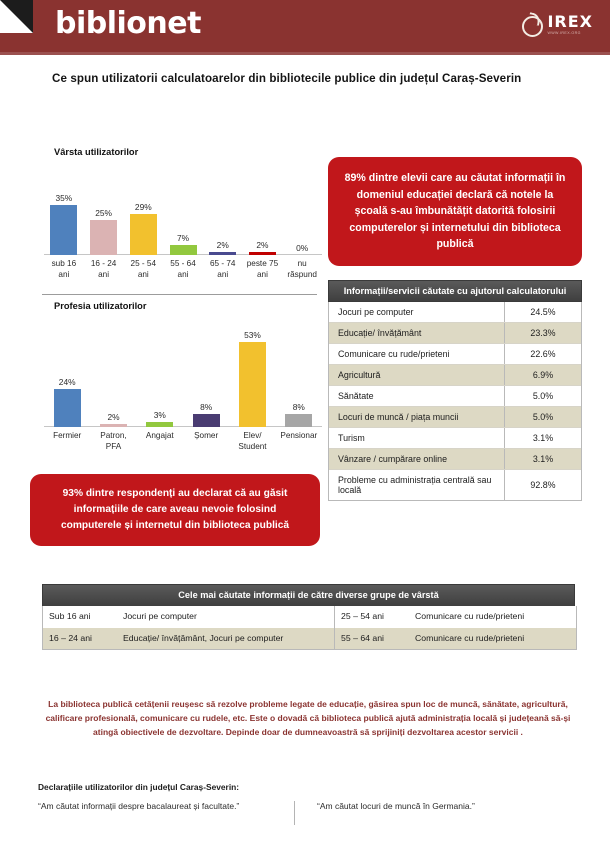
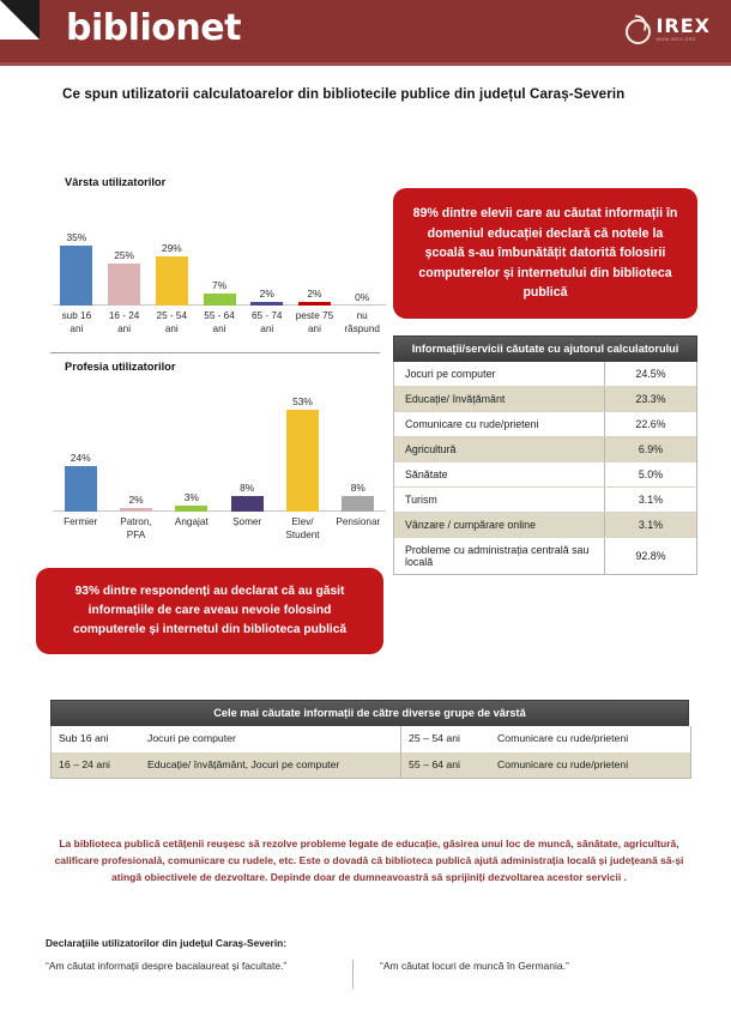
  biblionet
  IREX
  Ce spun utilizatorii calculatoarelor din bibliotecile publice din județul Caraș-Severin
  Vârsta utilizatorilor
  35%
  25%
  29%
  7%
  2%
  2%
  0%
  sub 16
  ani
  16 - 24
  ani
  25 - 54
  ani
  55 - 64
  ani
  65 - 74
  ani
  peste 75
  ani
  nu
  răspund
  Profesia utilizatorilor
  24%
  2%
  3%
  8%
  53%
  8%
  Fermier
  Patron,
  PFA
  Angajat
  Șomer
  Elev/
  Student
  Pensionar
  93% dintre respondenți au declarat că au găsit informațiile de care aveau nevoie folosind computerele și internetul din biblioteca publică
  89% dintre elevii care au căutat informații în domeniul educației declară că notele la școală s-au îmbunătățit datorită folosirii computerelor și internetului din biblioteca publică
  Informații/servicii căutate cu ajutorul calculatorului
  Jocuri pe computer	24.5%
  Educație/ învățământ	23.3%
  Comunicare cu rude/prieteni	22.6%
  Agricultură	6.9%
  Sănătate	5.0%
- Locuri de muncă / piața muncii	5.0%
  Turism	3.1%
  Vânzare / cumpărare online	3.1%
  Probleme cu administrația centrală sau locală	92.8%
  Cele mai căutate informații de către diverse grupe de vârstă
  Sub 16 ani	Jocuri pe computer	25 – 54 ani	Comunicare cu rude/prieteni
  16 – 24 ani	Educație/ învățământ, Jocuri pe computer	55 – 64 ani	Comunicare cu rude/prieteni
- La biblioteca publică cetățenii reușesc să rezolve probleme legate de educație, găsirea spun loc de muncă, sănătate, agricultură, calificare profesională, comunicare cu rudele, etc. Este o dovadă că biblioteca publică ajută administrația locală și județeană să-și atingă obiectivele de dezvoltare. Depinde doar de dumneavoastră să sprijiniți dezvoltarea acestor servicii .
+ La biblioteca publică cetățenii reușesc să rezolve probleme legate de educație, găsirea unui loc de muncă, sănătate, agricultură, calificare profesională, comunicare cu rudele, etc. Este o dovadă că biblioteca publică ajută administrația locală și județeană să-și atingă obiectivele de dezvoltare. Depinde doar de dumneavoastră să sprijiniți dezvoltarea acestor servicii .
  Declarațiile utilizatorilor din județul Caraș-Severin:
  “Am căutat informații despre bacalaureat și facultate.”
  “Am căutat locuri de muncă în Germania.”
